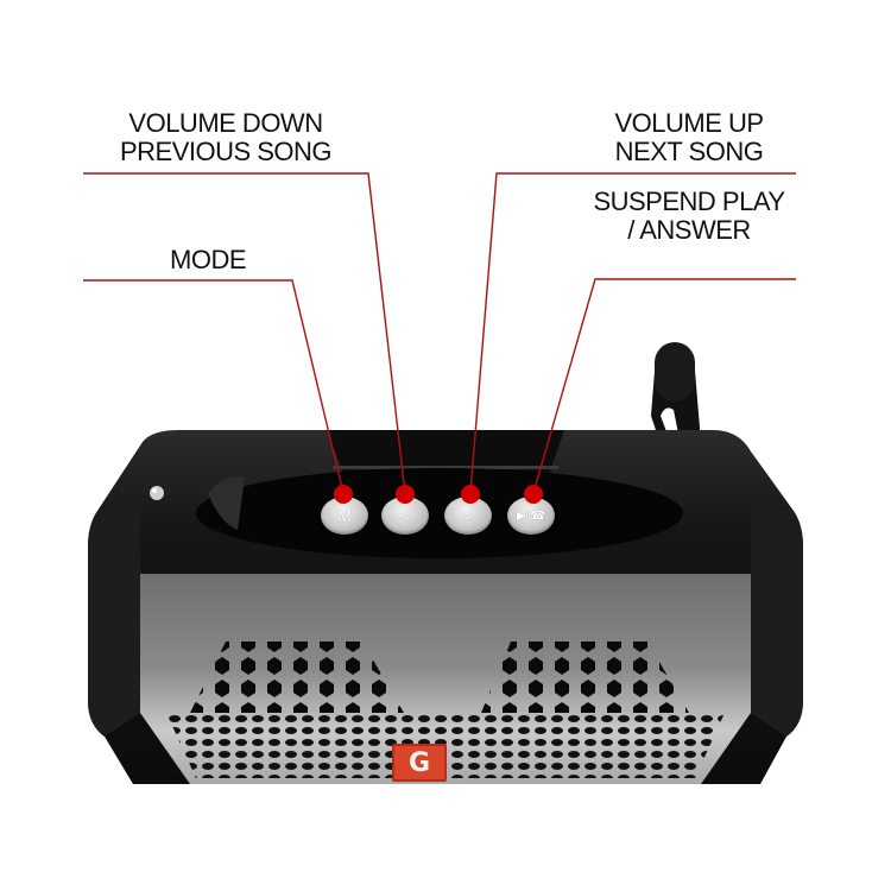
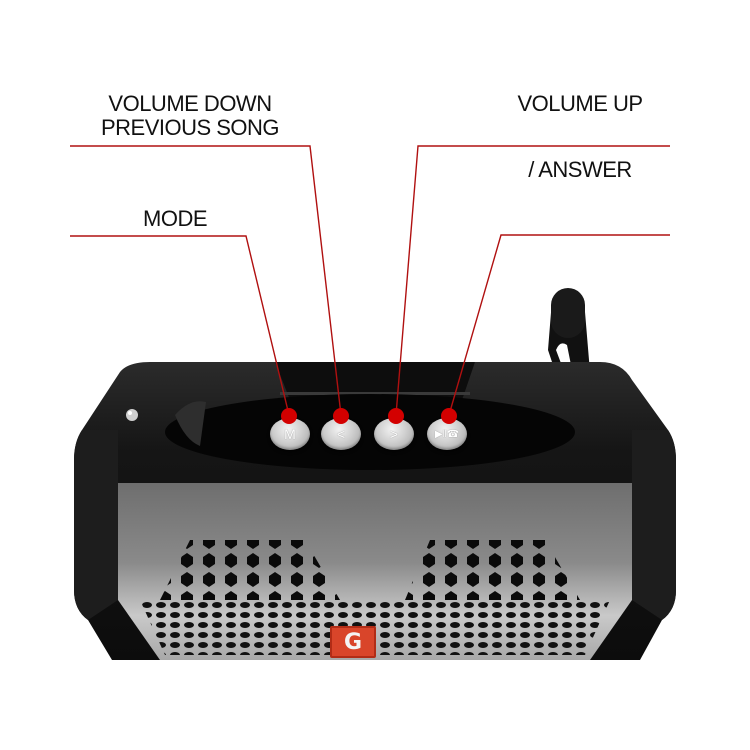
  VOLUME DOWN
  PREVIOUS SONG
  MODE
  VOLUME UP
- NEXT SONG
- SUSPEND PLAY
  / ANSWER
  M
  <
  >
  ▶‖☎
  G
